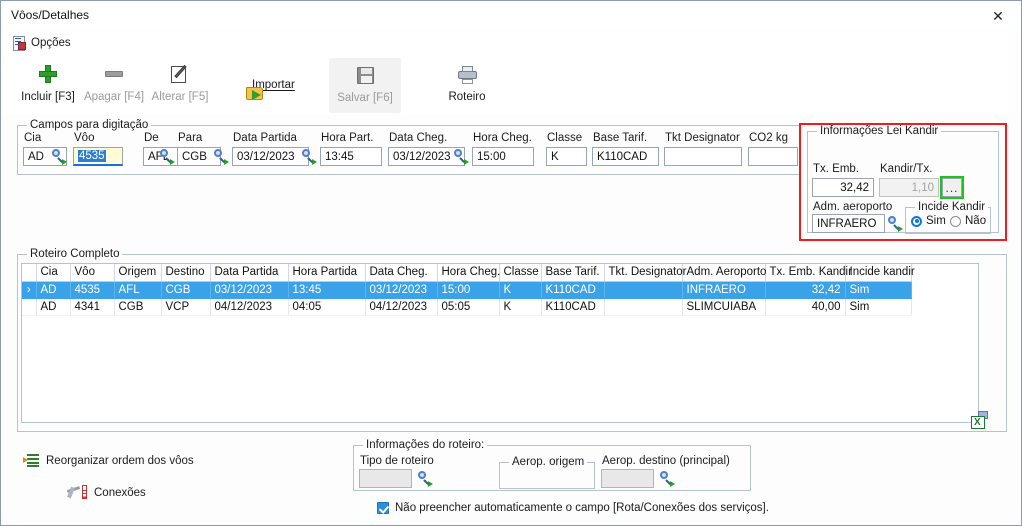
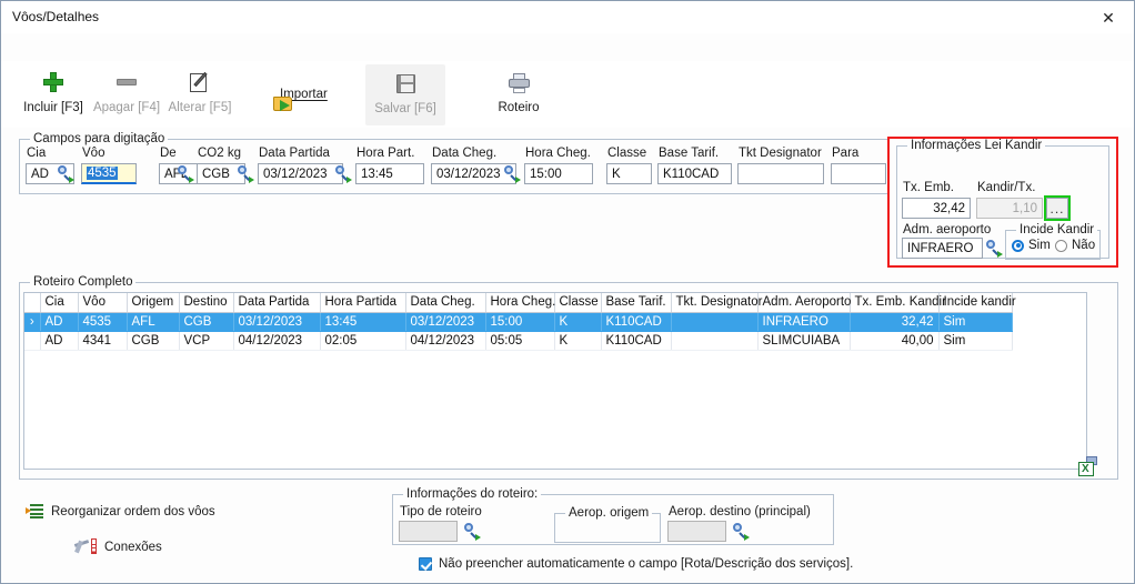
  Vôos/Detalhes
  ✕
- Opções
  Incluir [F3]
  Apagar [F4]
  Alterar [F5]
  Importar
  Salvar [F6]
  Roteiro
  Campos para digitação
  Cia
  AD
  Vôo
  4535
  De
- Para
+ CO2 kg
  CGB
  Data Partida
  03/12/2023
  Hora Part.
  13:45
  Data Cheg.
  03/12/2023
  Hora Cheg.
  15:00
  Classe
  K
  Base Tarif.
  K110CAD
  Tkt Designator
- CO2 kg
+ Para
  Informações Lei Kandir
  Tx. Emb.
  32,42
  Kandir/Tx.
  1,10
  ...
  Adm. aeroporto
  INFRAERO
  Incide Kandir
  Sim
  Não
  Roteiro Completo
  	Cia	Vôo	Origem	Destino	Data Partida	Hora Partida	Data Cheg.	Hora Cheg.	Classe	Base Tarif.	Tkt. Designator	Adm. Aeroporto	Tx. Emb. Kandi	Incide kandir
  ›	AD	4535	AFL	CGB	03/12/2023	13:45	03/12/2023	15:00	K	K110CAD		INFRAERO	32,42	Sim
- 	AD	4341	CGB	VCP	04/12/2023	04:05	04/12/2023	05:05	K	K110CAD		SLIMCUIABA	40,00	Sim
+ 	AD	4341	CGB	VCP	04/12/2023	02:05	04/12/2023	05:05	K	K110CAD		SLIMCUIABA	40,00	Sim
  X
  Reorganizar ordem dos vôos
  Conexões
  Informações do roteiro:
  Tipo de roteiro
  Aerop. origem
  Aerop. destino (principal)
- Não preencher automaticamente o campo [Rota/Conexões dos serviços].
+ Não preencher automaticamente o campo [Rota/Descrição dos serviços].
